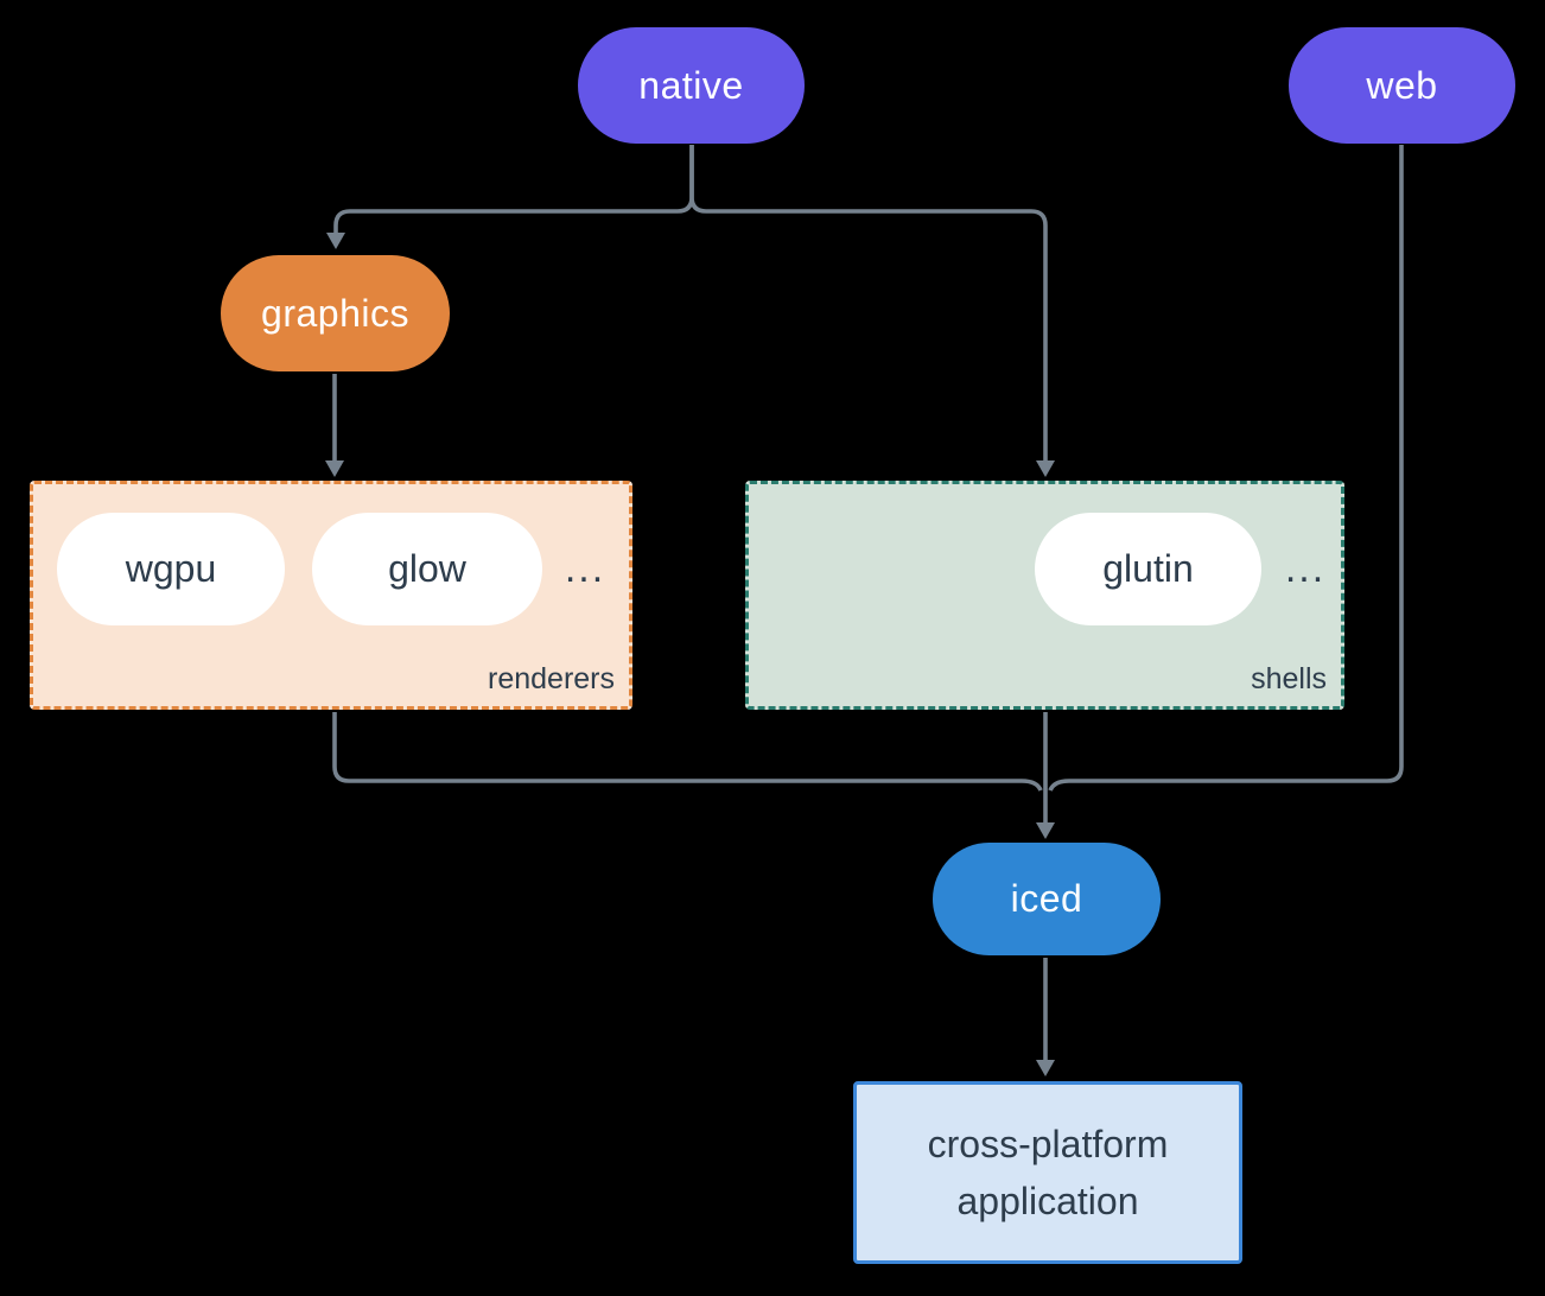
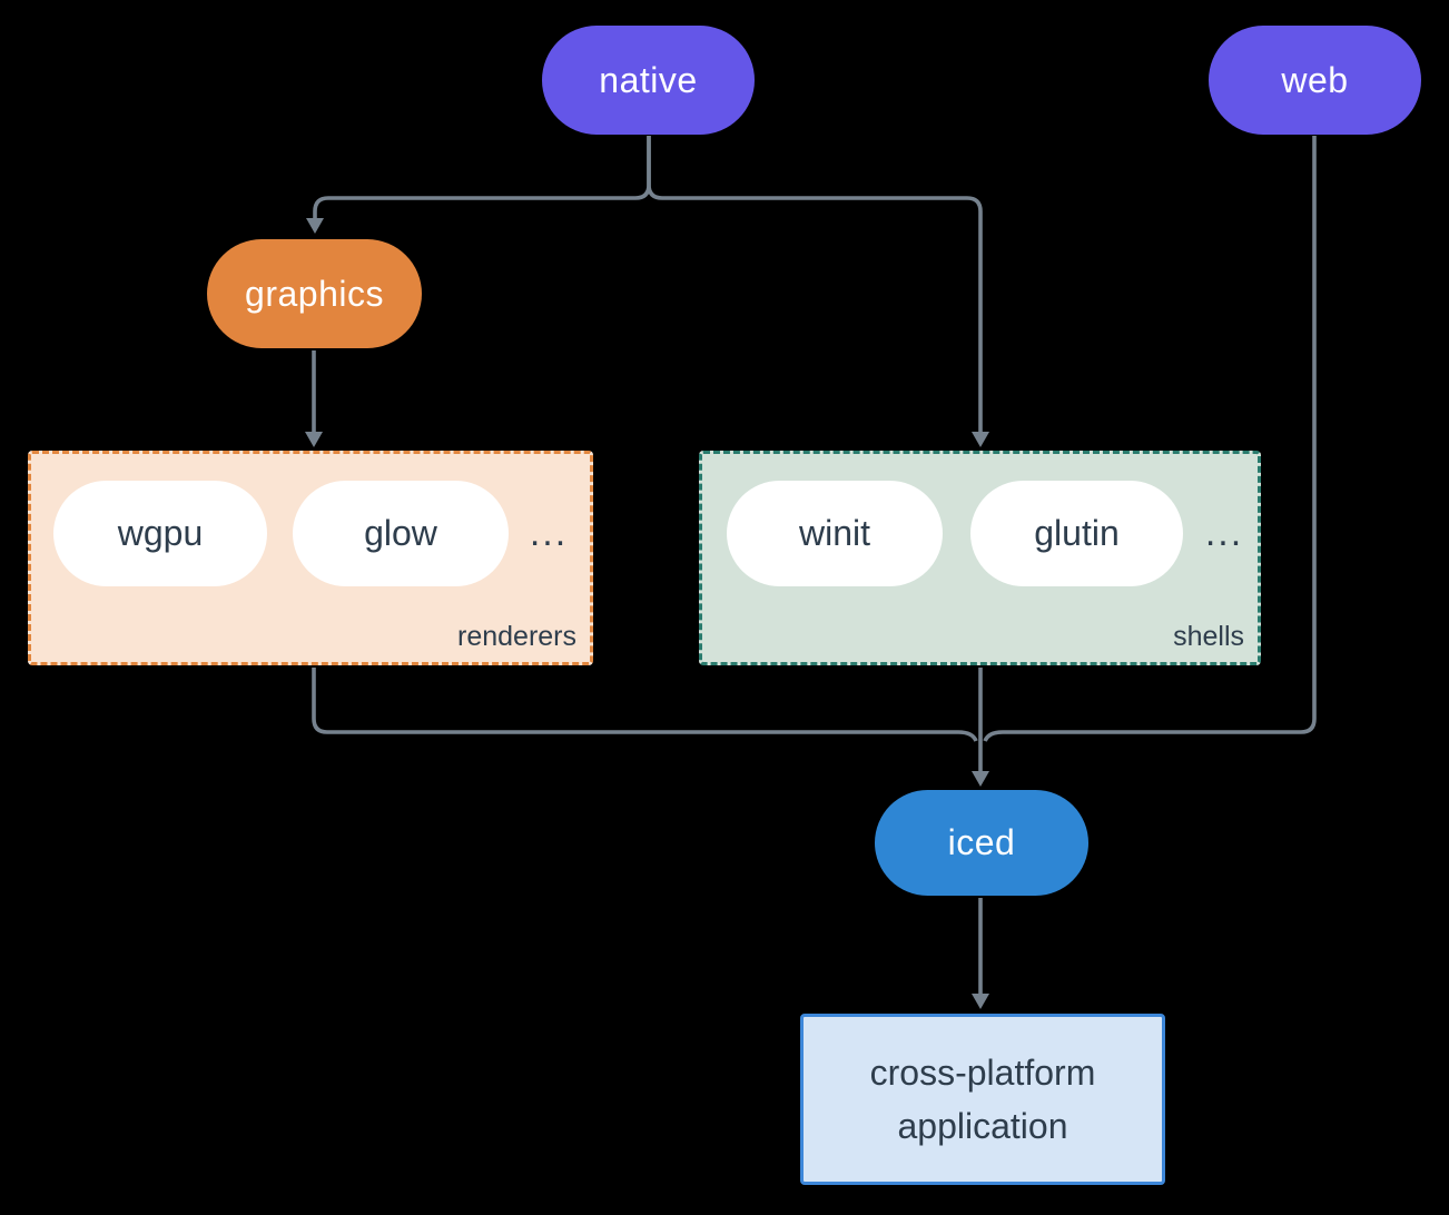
  native
  web
  graphics
  wgpu
  glow
  ...
  renderers
+ winit
  glutin
  ...
  shells
  iced
  cross-platform application
